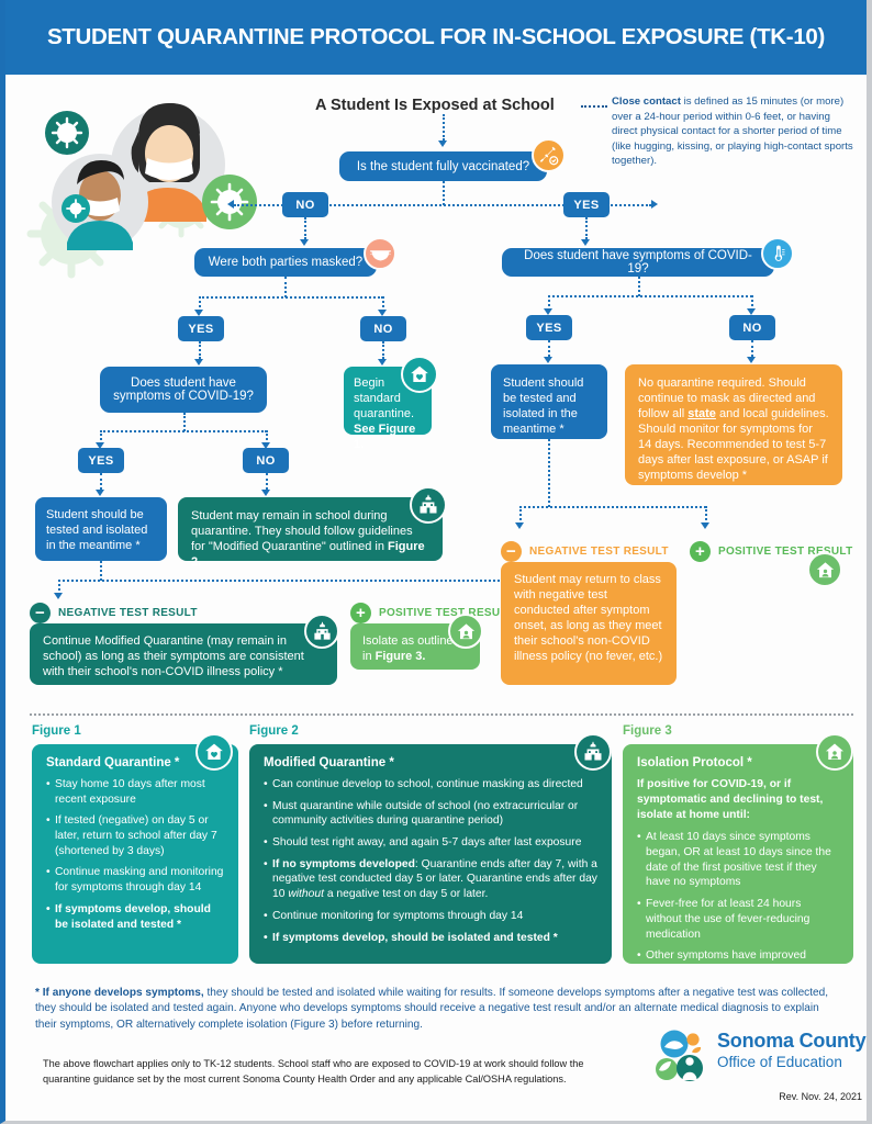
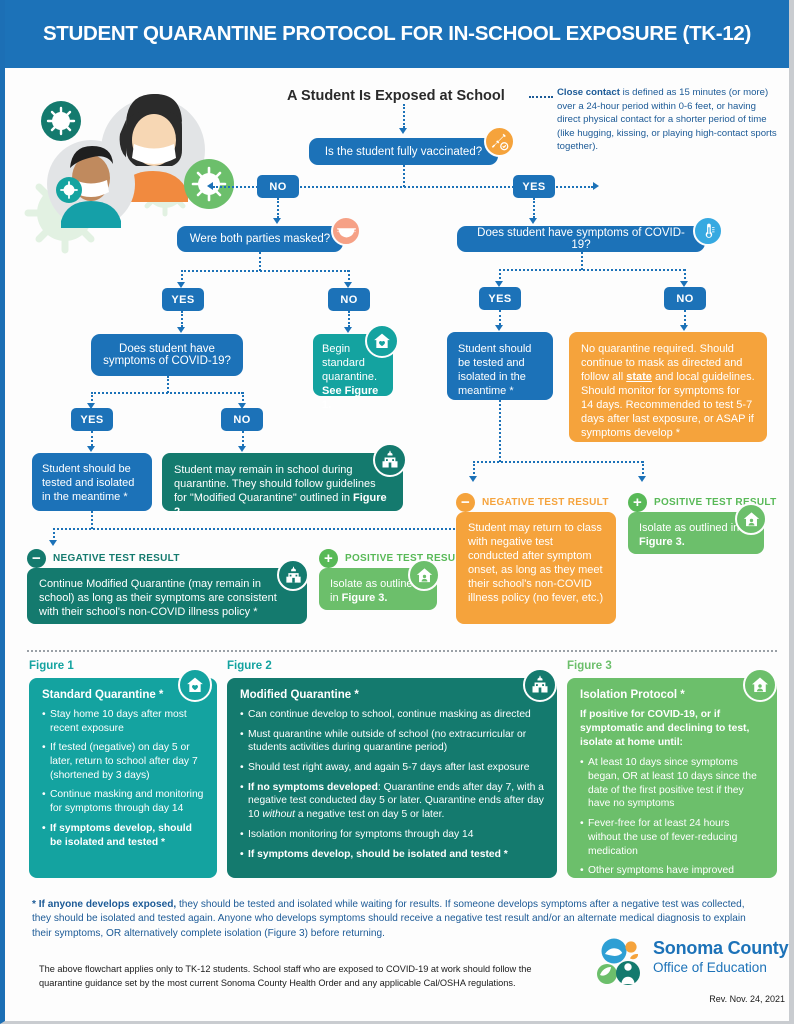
- STUDENT QUARANTINE PROTOCOL FOR IN-SCHOOL EXPOSURE (TK-10)
+ STUDENT QUARANTINE PROTOCOL FOR IN-SCHOOL EXPOSURE (TK-12)
  A Student Is Exposed at School
  Close contact is defined as 15 minutes (or more) over a 24-hour period within 0-6 feet, or having direct physical contact for a shorter period of time (like hugging, kissing, or playing high-contact sports together).
  Is the student fully vaccinated?
  NO
  YES
  Were both parties masked?
  Does student have symptoms of COVID-19?
  YES
  NO
  Does student have symptoms of COVID-19?
  Begin standard quarantine.
  See Figure
  YES
  NO
  Student should be tested and isolated in the meantime *
  Student may remain in school during quarantine. They should follow guidelines for "Modified Quarantine" outlined in Figure 2.
  −
  NEGATIVE TEST RESULT
  Continue Modified Quarantine (may remain in school) as long as their symptoms are consistent with their school's non-COVID illness policy *
  +
  POSITIVE TES RESU
  Isolate as outline in Figure 3.
  YES
  NO
  Student should be tested and isolated in the meantime *
  No quarantine required. Should continue to mask as directed and follow all state and local guidelines. Should monitor for symptoms for 14 days. Recommended to test 5-7 days after last exposure, or ASAP if symptoms develop *
  −
  NEGATIVE TEST RESULT
  Student may return to class with negative test conducted after symptom onset, as long as they meet their school's non-COVID illness policy (no fever, etc.)
  +
  POSITIVE TEST RULT
+ Isolate as outlined in Figure 3.
  Figure 1
  Standard Quarantine *
  Stay home 10 days after most recent exposure
  If tested (negative) on day 5 or later, return to school after day 7 (shortened by 3 days)
  Continue masking and monitoring for symptoms through day 14
  If symptoms develop, should be isolated and tested *
  Figure 2
  Modified Quarantine *
  Can continue develop to school, continue masking as directed
- Must quarantine while outside of school (no extracurricular or community activities during quarantine period)
+ Must quarantine while outside of school (no extracurricular or students activities during quarantine period)
  Should test right away, and again 5-7 days after last exposure
  If no symptoms developed: Quarantine ends after day 7, with a negative test conducted day 5 or later. Quarantine ends after day 10 without a negative test on day 5 or later.
- Continue monitoring for symptoms through day 14
+ Isolation monitoring for symptoms through day 14
  If symptoms develop, should be isolated and tested *
  Figure 3
  Isolation Protocol *
  If positive for COVID-19, or if symptomatic and declining to test, isolate at home until:
  At least 10 days since symptoms began, OR at least 10 days since the date of the first positive test if they have no symptoms
  Fever-free for at least 24 hours without the use of fever-reducing medication
  Other symptoms have improved
- * If anyone develops symptoms, they should be tested and isolated while waiting for results. If someone develops symptoms after a negative test was collected, they should be isolated and tested again. Anyone who develops symptoms should receive a negative test result and/or an alternate medical diagnosis to explain their symptoms, OR alternatively complete isolation (Figure 3) before returning.
+ * If anyone develops exposed, they should be tested and isolated while waiting for results. If someone develops symptoms after a negative test was collected, they should be isolated and tested again. Anyone who develops symptoms should receive a negative test result and/or an alternate medical diagnosis to explain their symptoms, OR alternatively complete isolation (Figure 3) before returning.
  The above flowchart applies only to TK-12 students. School staff who are exposed to COVID-19 at work should follow the quarantine guidance set by the most current Sonoma County Health Order and any applicable Cal/OSHA regulations.
  Sonoma County
  Office of Education
  Rev. Nov. 24, 2021
